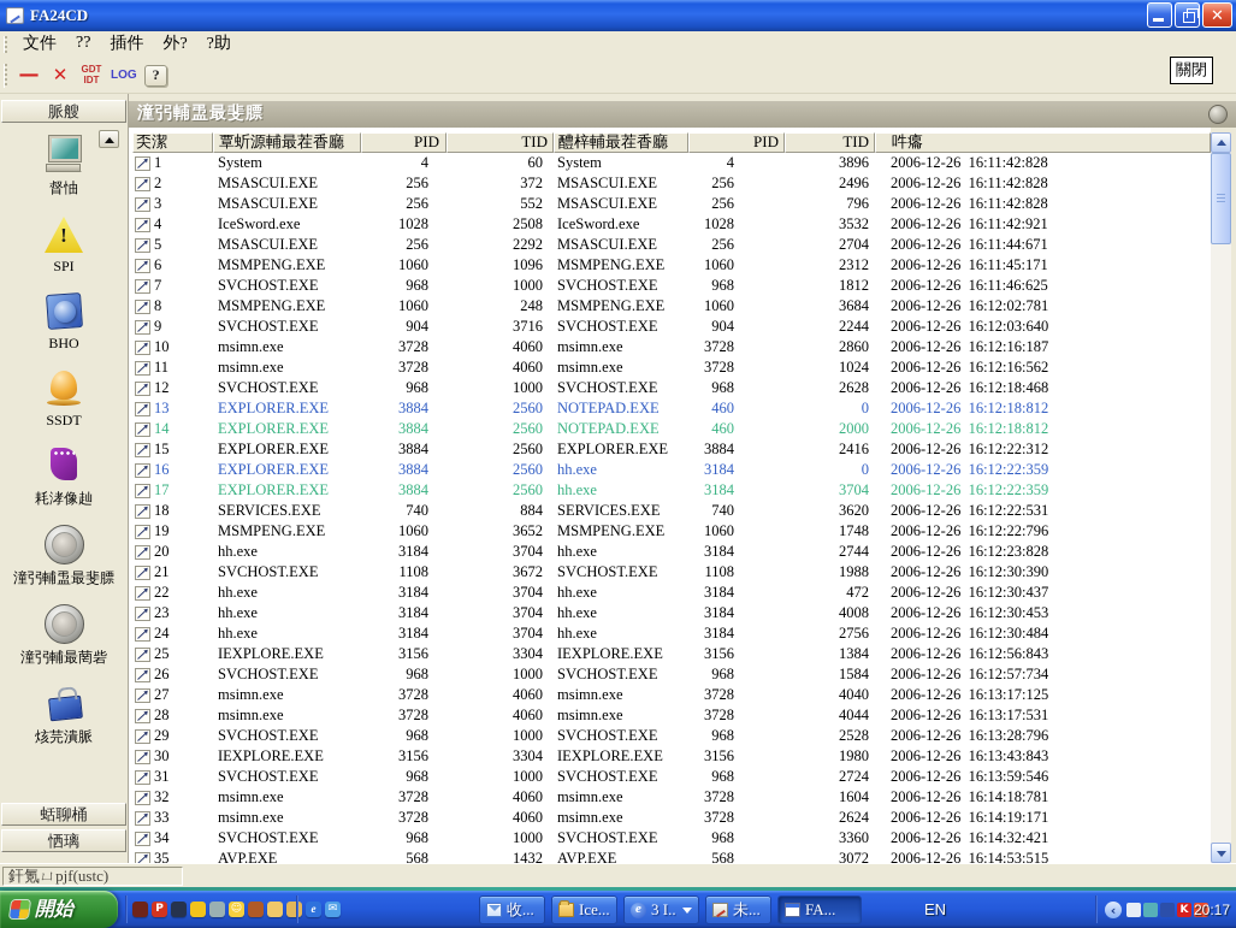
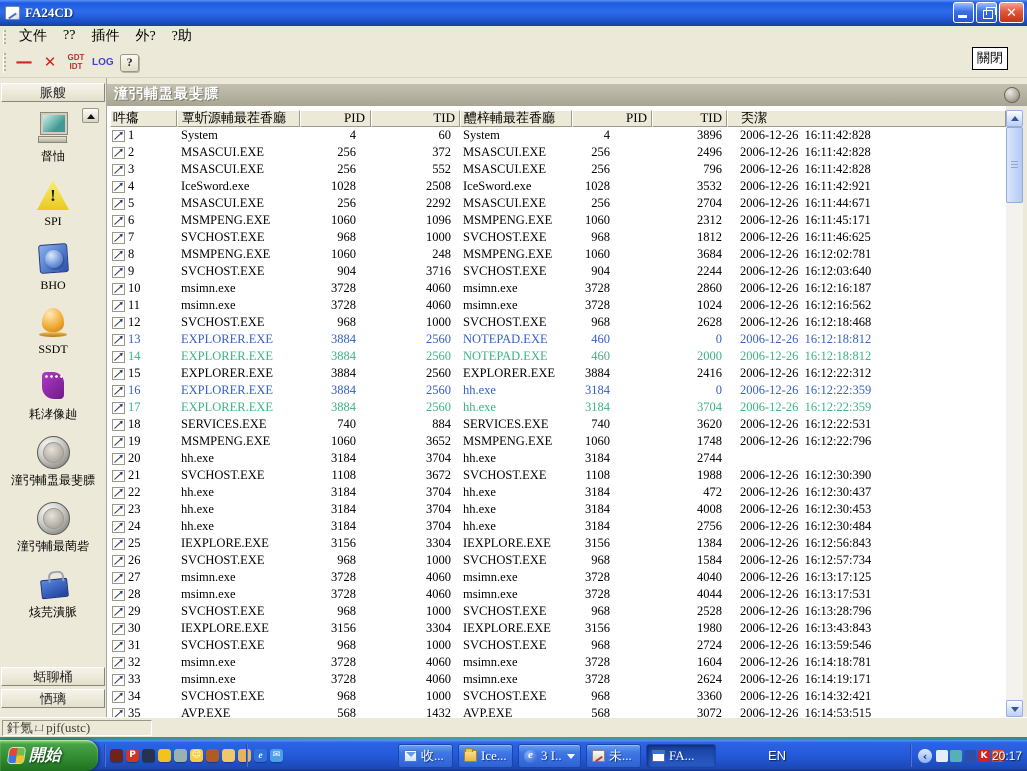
  FA24CD
  文件
  ??
  插件
  外?
  ?助
  —
  ✕
  GDT
  IDT
  LOG
  ?
  關閉
  脈艘
  督怞
  SPI
  BHO
  SSDT
  耗涍像赸
  潼弜輔盄最斐膘
  潼弜輔最菵砦
  烗芫潰脈
  蛞聊桶
  恓璃
  潼弜輔盄最斐膘
- 奀潔
+ 吽癟
  覃蚚源輔最茬香廳
  PID
  TID
  醴梓輔最茬香廳
  PID
  TID
- 吽癟
+ 奀潔
  1
  System
  4
  60
  System
  4
  3896
  2006-12-26 16:11:42:828
  2
  MSASCUI.EXE
  256
  372
  MSASCUI.EXE
  256
  2496
  2006-12-26 16:11:42:828
  3
  MSASCUI.EXE
  256
  552
  MSASCUI.EXE
  256
  796
  2006-12-26 16:11:42:828
  4
  IceSword.exe
  1028
  2508
  IceSword.exe
  1028
  3532
  2006-12-26 16:11:42:921
  5
  MSASCUI.EXE
  256
  2292
  MSASCUI.EXE
  256
  2704
  2006-12-26 16:11:44:671
  6
  MSMPENG.EXE
  1060
  1096
  MSMPENG.EXE
  1060
  2312
  2006-12-26 16:11:45:171
  7
  SVCHOST.EXE
  968
  1000
  SVCHOST.EXE
  968
  1812
  2006-12-26 16:11:46:625
  8
  MSMPENG.EXE
  1060
  248
  MSMPENG.EXE
  1060
  3684
  2006-12-26 16:12:02:781
  9
  SVCHOST.EXE
  904
  3716
  SVCHOST.EXE
  904
  2244
  2006-12-26 16:12:03:640
  10
  msimn.exe
  3728
  4060
  msimn.exe
  3728
  2860
  2006-12-26 16:12:16:187
  11
  msimn.exe
  3728
  4060
  msimn.exe
  3728
  1024
  2006-12-26 16:12:16:562
  12
  SVCHOST.EXE
  968
  1000
  SVCHOST.EXE
  968
  2628
  2006-12-26 16:12:18:468
  13
  EXPLORER.EXE
  3884
  2560
  NOTEPAD.EXE
  460
  0
  2006-12-26 16:12:18:812
  14
  EXPLORER.EXE
  3884
  2560
  NOTEPAD.EXE
  460
  2000
  2006-12-26 16:12:18:812
  15
  EXPLORER.EXE
  3884
  2560
  EXPLORER.EXE
  3884
  2416
  2006-12-26 16:12:22:312
  16
  EXPLORER.EXE
  3884
  2560
  hh.exe
  3184
  0
  2006-12-26 16:12:22:359
  17
  EXPLORER.EXE
  3884
  2560
  hh.exe
  3184
  3704
  2006-12-26 16:12:22:359
  18
  SERVICES.EXE
  740
  884
  SERVICES.EXE
  740
  3620
  2006-12-26 16:12:22:531
  19
  MSMPENG.EXE
  1060
  3652
  MSMPENG.EXE
  1060
  1748
  2006-12-26 16:12:22:796
  20
  hh.exe
  3184
  3704
  hh.exe
  3184
  2744
- 2006-12-26 16:12:23:828
  21
  SVCHOST.EXE
  1108
  3672
  SVCHOST.EXE
  1108
  1988
  2006-12-26 16:12:30:390
  22
  hh.exe
  3184
  3704
  hh.exe
  3184
  472
  2006-12-26 16:12:30:437
  23
  hh.exe
  3184
  3704
  hh.exe
  3184
  4008
  2006-12-26 16:12:30:453
  24
  hh.exe
  3184
  3704
  hh.exe
  3184
  2756
  2006-12-26 16:12:30:484
  25
  IEXPLORE.EXE
  3156
  3304
  IEXPLORE.EXE
  3156
  1384
  2006-12-26 16:12:56:843
  26
  SVCHOST.EXE
  968
  1000
  SVCHOST.EXE
  968
  1584
  2006-12-26 16:12:57:734
  27
  msimn.exe
  3728
  4060
  msimn.exe
  3728
  4040
  2006-12-26 16:13:17:125
  28
  msimn.exe
  3728
  4060
  msimn.exe
  3728
  4044
  2006-12-26 16:13:17:531
  29
  SVCHOST.EXE
  968
  1000
  SVCHOST.EXE
  968
  2528
  2006-12-26 16:13:28:796
  30
  IEXPLORE.EXE
  3156
  3304
  IEXPLORE.EXE
  3156
  1980
  2006-12-26 16:13:43:843
  31
  SVCHOST.EXE
  968
  1000
  SVCHOST.EXE
  968
  2724
  2006-12-26 16:13:59:546
  32
  msimn.exe
  3728
  4060
  msimn.exe
  3728
  1604
  2006-12-26 16:14:18:781
  33
  msimn.exe
  3728
  4060
  msimn.exe
  3728
  2624
  2006-12-26 16:14:19:171
  34
  SVCHOST.EXE
  968
  1000
  SVCHOST.EXE
  968
  3360
  2006-12-26 16:14:32:421
  35
  AVP.EXE
  568
  1432
  AVP.EXE
  568
  3072
  2006-12-26 16:14:53:515
  釬氪ㄩpjf(ustc)
  開始
  P
  ☺
  e
  ✉
  收...
  Ice...
  3 I..
  未...
  FA...
  EN
  ‹
  K
  20:17
